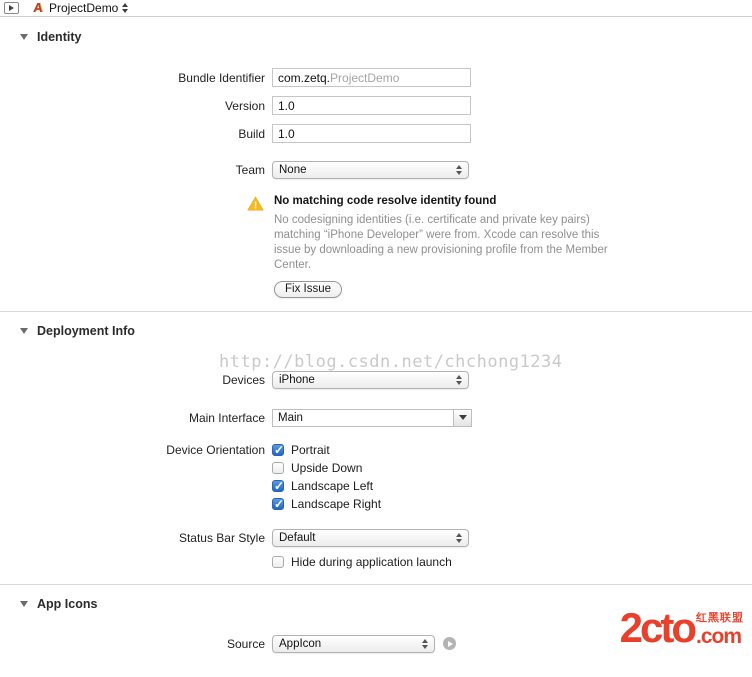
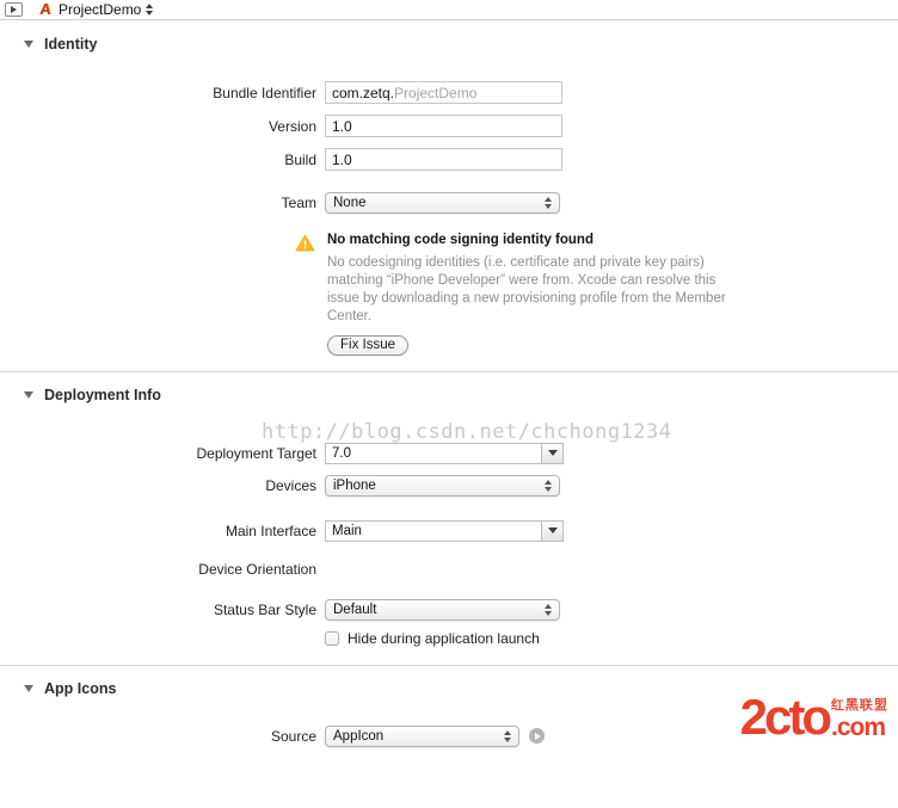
  ProjectDemo
  Identity
  Bundle Identifier
  com.zetq.
  ProjectDemo
  Version
  1.0
  Build
  1.0
  Team
  None
  !
- No matching code resolve identity found
+ No matching code signing identity found
  No codesigning identities (i.e. certificate and private key pairs) matching “iPhone Developer” were from. Xcode can resolve this issue by downloading a new provisioning profile from the Member Center.
  Fix Issue
  Deployment Info
  http://blog.csdn.net/chchong1234
+ Deployment Target
+ 7.0
  Devices
  iPhone
  Main Interface
  Main
  Device Orientation
- Portrait
- Upside Down
- Landscape Left
- Landscape Right
  Status Bar Style
  Default
  Hide during application launch
  App Icons
  Source
  AppIcon
  2cto
  红黑联盟
  .com
